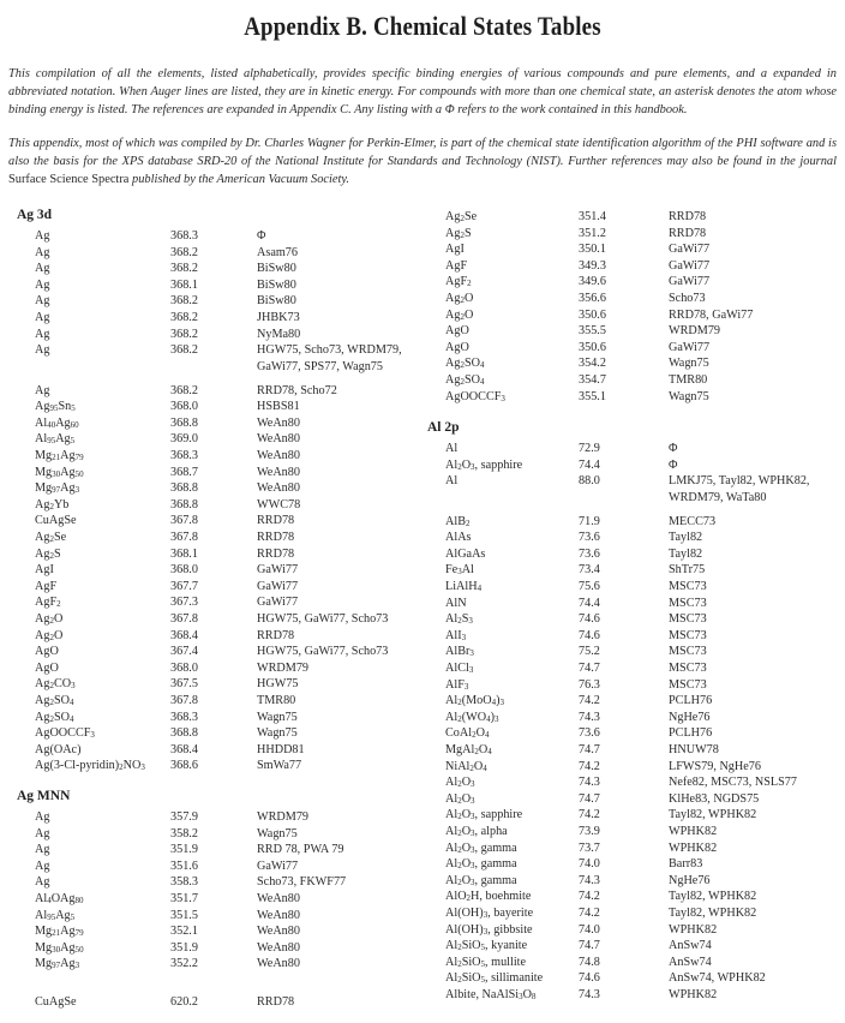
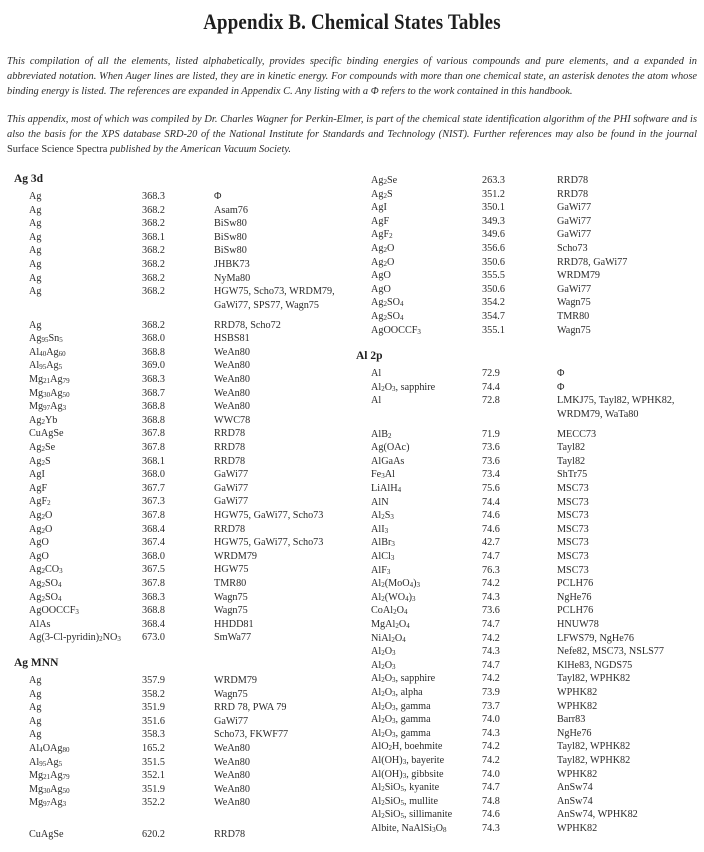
  Appendix B. Chemical States Tables
  This compilation of all the elements, listed alphabetically, provides specific binding energies of various compounds and pure elements, and a expanded in abbreviated notation. When Auger lines are listed, they are in kinetic energy. For compounds with more than one chemical state, an asterisk denotes the atom whose binding energy is listed. The references are expanded in Appendix C. Any listing with a Φ refers to the work contained in this handbook.
  This appendix, most of which was compiled by Dr. Charles Wagner for Perkin-Elmer, is part of the chemical state identification algorithm of the PHI software and is also the basis for the XPS database SRD-20 of the National Institute for Standards and Technology (NIST). Further references may also be found in the journal Surface Science Spectra published by the American Vacuum Society.
  Ag 3d
  Ag
  368.3
  Φ
  Ag
  368.2
  Asam76
  Ag
  368.2
  BiSw80
  Ag
  368.1
  BiSw80
  Ag
  368.2
  BiSw80
  Ag
  368.2
  JHBK73
  Ag
  368.2
  NyMa80
  Ag
  368.2
  HGW75, Scho73, WRDM79,
  GaWi77, SPS77, Wagn75
  Ag
  368.2
  RRD78, Scho72
  Ag95Sn5
  368.0
  HSBS81
  Al40Ag60
  368.8
  WeAn80
  Al95Ag5
  369.0
  WeAn80
  Mg21Ag79
  368.3
  WeAn80
  Mg30Ag50
  368.7
  WeAn80
  Mg97Ag3
  368.8
  WeAn80
  Ag2Yb
  368.8
  WWC78
  CuAgSe
  367.8
  RRD78
  Ag2Se
  367.8
  RRD78
  Ag2S
  368.1
  RRD78
  AgI
  368.0
  GaWi77
  AgF
  367.7
  GaWi77
  AgF2
  367.3
  GaWi77
  Ag2O
  367.8
  HGW75, GaWi77, Scho73
  Ag2O
  368.4
  RRD78
  AgO
  367.4
  HGW75, GaWi77, Scho73
  AgO
  368.0
  WRDM79
  Ag2CO3
  367.5
  HGW75
  Ag2SO4
  367.8
  TMR80
  Ag2SO4
  368.3
  Wagn75
  AgOOCCF3
  368.8
  Wagn75
- Ag(OAc)
+ AlAs
  368.4
  HHDD81
  Ag(3-Cl-pyridin)2NO3
- 368.6
+ 673.0
  SmWa77
  Ag MNN
  Ag
  357.9
  WRDM79
  Ag
  358.2
  Wagn75
  Ag
  351.9
  RRD 78, PWA 79
  Ag
  351.6
  GaWi77
  Ag
  358.3
  Scho73, FKWF77
  Al4OAg80
- 351.7
+ 165.2
  WeAn80
  Al95Ag5
  351.5
  WeAn80
  Mg21Ag79
  352.1
  WeAn80
  Mg30Ag50
  351.9
  WeAn80
  Mg97Ag3
  352.2
  WeAn80
  CuAgSe
  620.2
  RRD78
  Ag2Se
- 351.4
+ 263.3
  RRD78
  Ag2S
  351.2
  RRD78
  AgI
  350.1
  GaWi77
  AgF
  349.3
  GaWi77
  AgF2
  349.6
  GaWi77
  Ag2O
  356.6
  Scho73
  Ag2O
  350.6
  RRD78, GaWi77
  AgO
  355.5
  WRDM79
  AgO
  350.6
  GaWi77
  Ag2SO4
  354.2
  Wagn75
  Ag2SO4
  354.7
  TMR80
  AgOOCCF3
  355.1
  Wagn75
  Al 2p
  Al
  72.9
  Φ
  Al2O3, sapphire
  74.4
  Φ
  Al
- 88.0
+ 72.8
  LMKJ75, Tayl82, WPHK82,
  WRDM79, WaTa80
  AlB2
  71.9
  MECC73
- AlAs
+ Ag(OAc)
  73.6
  Tayl82
  AlGaAs
  73.6
  Tayl82
  Fe3Al
  73.4
  ShTr75
  LiAlH4
  75.6
  MSC73
  AlN
  74.4
  MSC73
  Al2S3
  74.6
  MSC73
  AlI3
  74.6
  MSC73
  AlBr3
- 75.2
+ 42.7
  MSC73
  AlCl3
  74.7
  MSC73
  AlF3
  76.3
  MSC73
  Al2(MoO4)3
  74.2
  PCLH76
  Al2(WO4)3
  74.3
  NgHe76
  CoAl2O4
  73.6
  PCLH76
  MgAl2O4
  74.7
  HNUW78
  NiAl2O4
  74.2
  LFWS79, NgHe76
  Al2O3
  74.3
  Nefe82, MSC73, NSLS77
  Al2O3
  74.7
  KlHe83, NGDS75
  Al2O3, sapphire
  74.2
  Tayl82, WPHK82
  Al2O3, alpha
  73.9
  WPHK82
  Al2O3, gamma
  73.7
  WPHK82
  Al2O3, gamma
  74.0
  Barr83
  Al2O3, gamma
  74.3
  NgHe76
  AlO2H, boehmite
  74.2
  Tayl82, WPHK82
  Al(OH)3, bayerite
  74.2
  Tayl82, WPHK82
  Al(OH)3, gibbsite
  74.0
  WPHK82
  Al2SiO5, kyanite
  74.7
  AnSw74
  Al2SiO5, mullite
  74.8
  AnSw74
  Al2SiO5, sillimanite
  74.6
  AnSw74, WPHK82
  Albite, NaAlSi3O8
  74.3
  WPHK82
